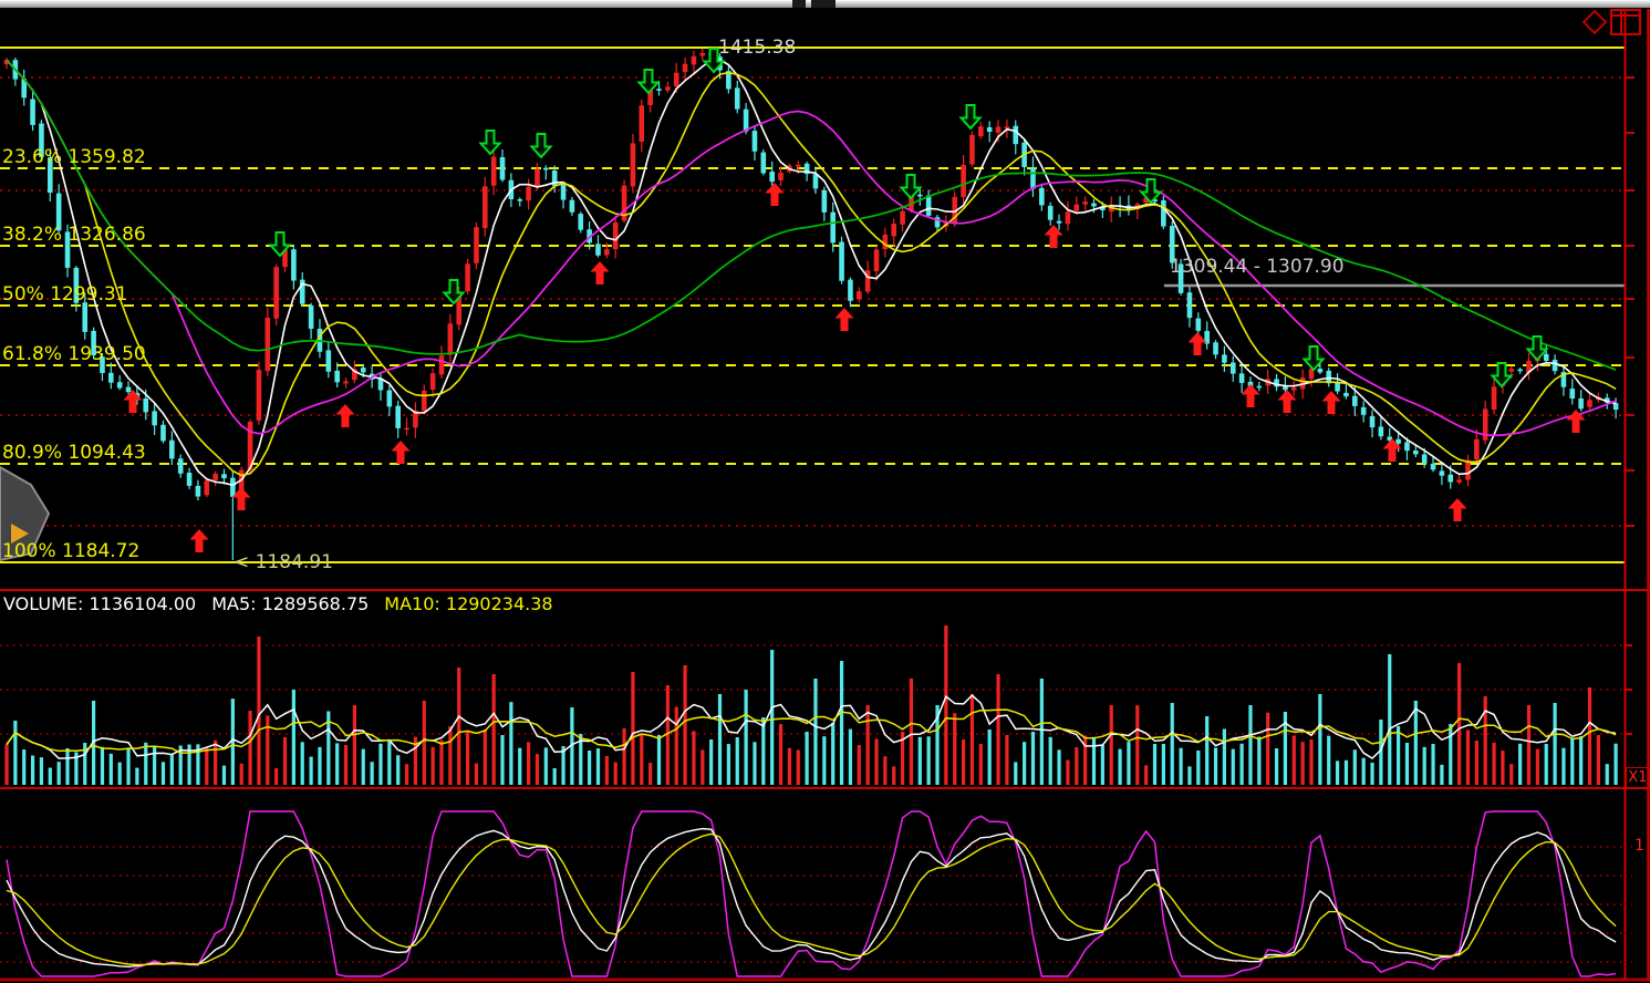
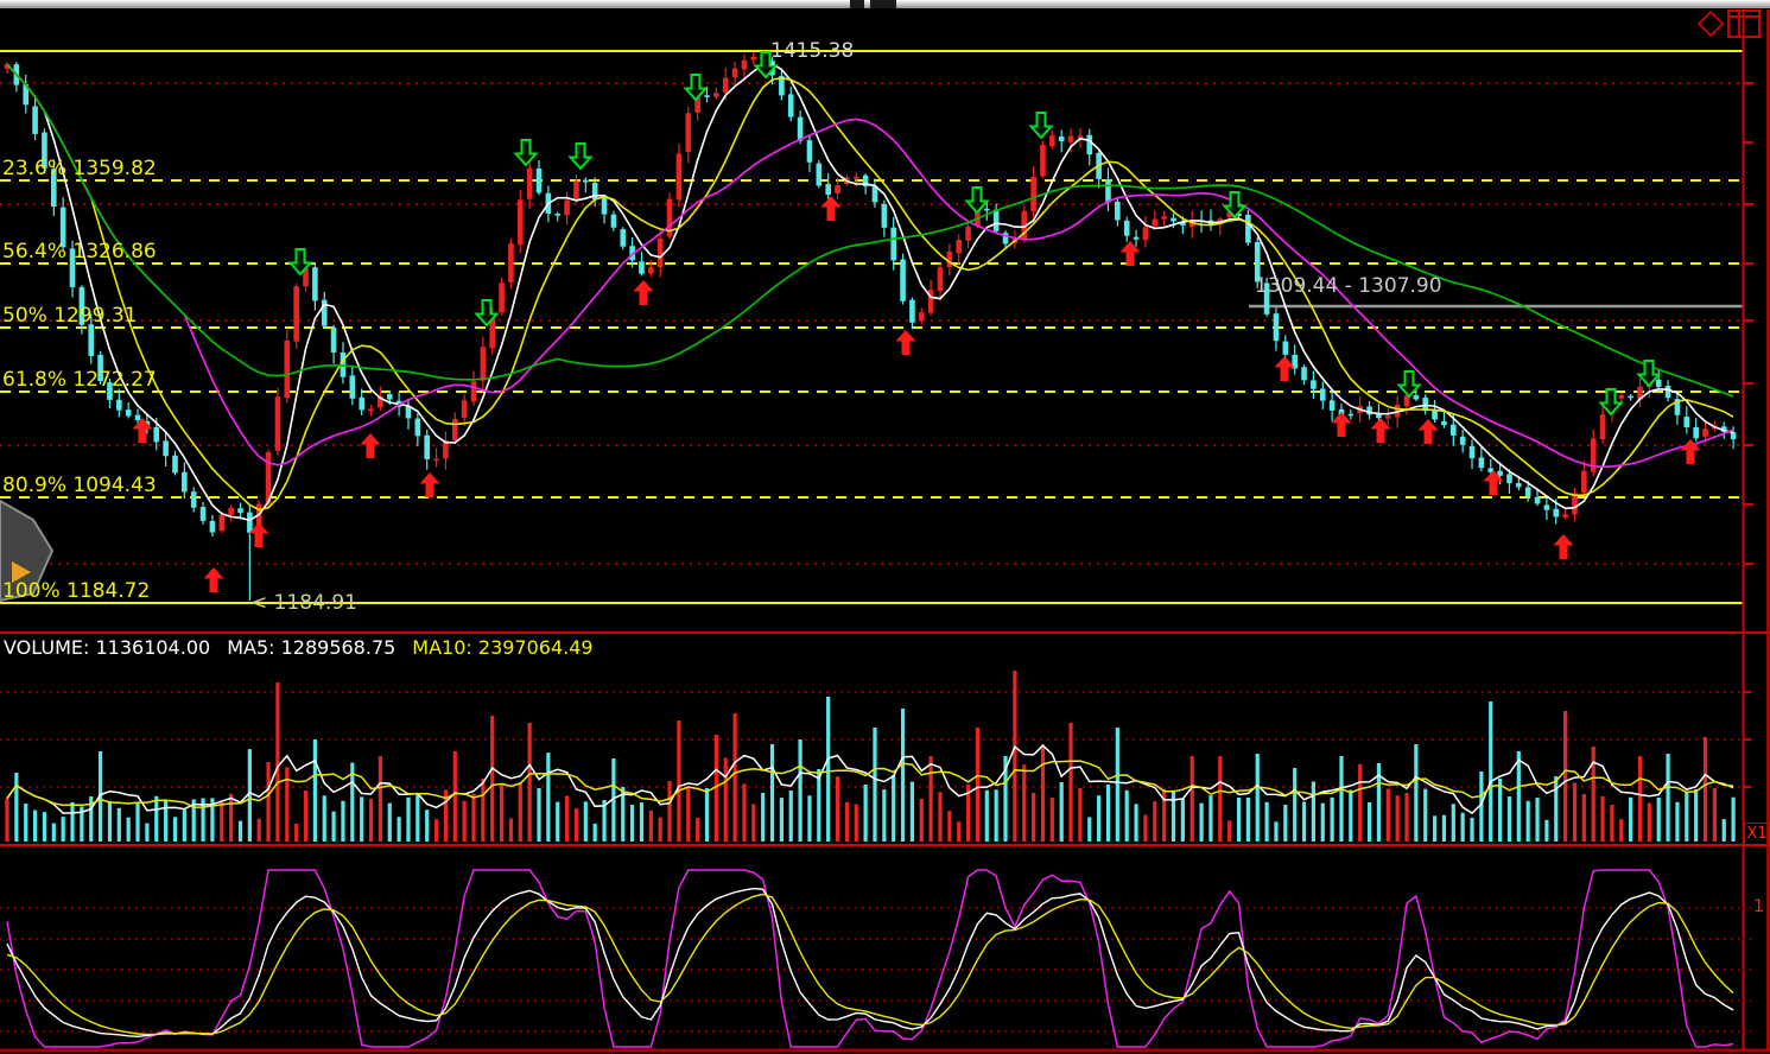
  23.6% 1359.82
- 38.2% 1326.86
+ 56.4% 1326.86
  50% 1299.31
- 61.8% 1939.50
+ 61.8% 1272.27
  80.9% 1094.43
  100% 1184.72
  1415.38
  < 1184.91
  1309.44 - 1307.90
  VOLUME: 1136104.00
  MA5: 1289568.75
- MA10: 1290234.38
+ MA10: 2397064.49
  X1
  1
